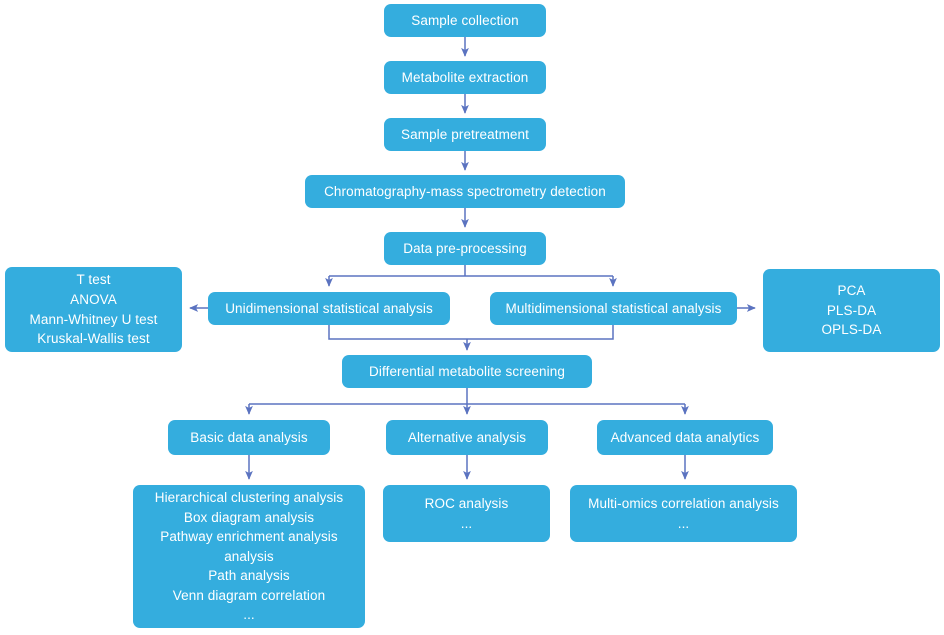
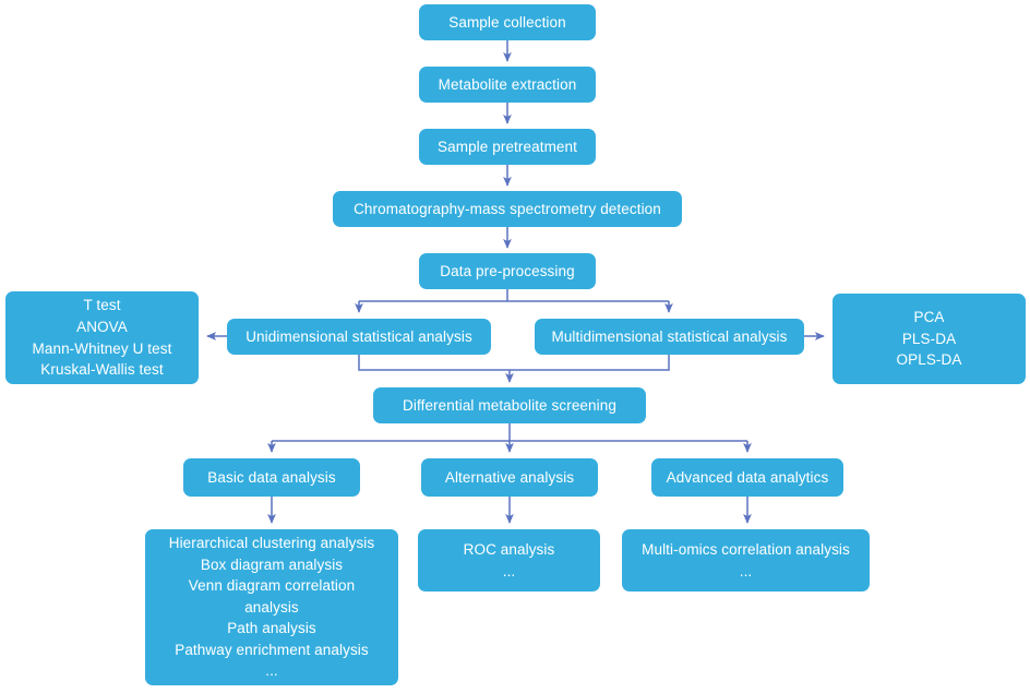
  Sample collection
  Metabolite extraction
  Sample pretreatment
  Chromatography-mass spectrometry detection
  Data pre-processing
  Unidimensional statistical analysis
  Multidimensional statistical analysis
  T test
  ANOVA
  Mann-Whitney U test
  Kruskal-Wallis test
  PCA
  PLS-DA
  OPLS-DA
  Differential metabolite screening
  Basic data analysis
  Alternative analysis
  Advanced data analytics
  Hierarchical clustering analysis
  Box diagram analysis
- Pathway enrichment analysis
+ Venn diagram correlation
  analysis
  Path analysis
- Venn diagram correlation
+ Pathway enrichment analysis
  ...
  ROC analysis
  ...
  Multi-omics correlation analysis
  ...
